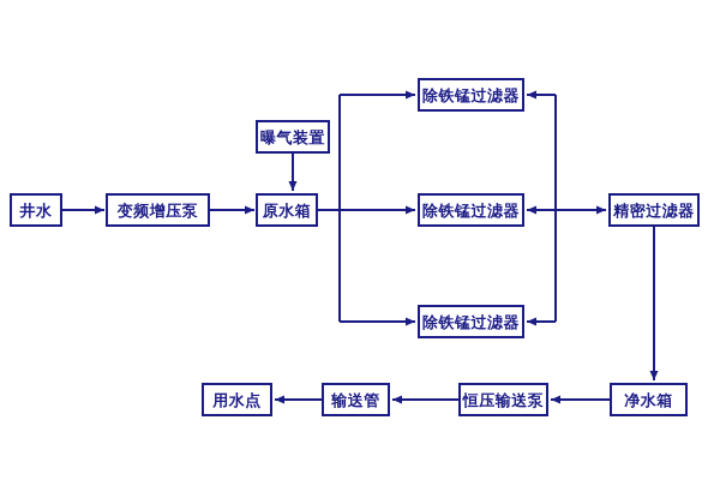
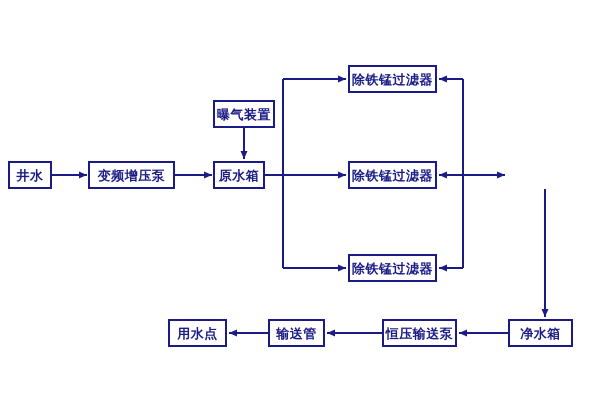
  井水
  变频增压泵
  原水箱
  曝气装置
  除铁锰过滤器
  除铁锰过滤器
  除铁锰过滤器
- 精密过滤器
  净水箱
  恒压输送泵
  输送管
  用水点
